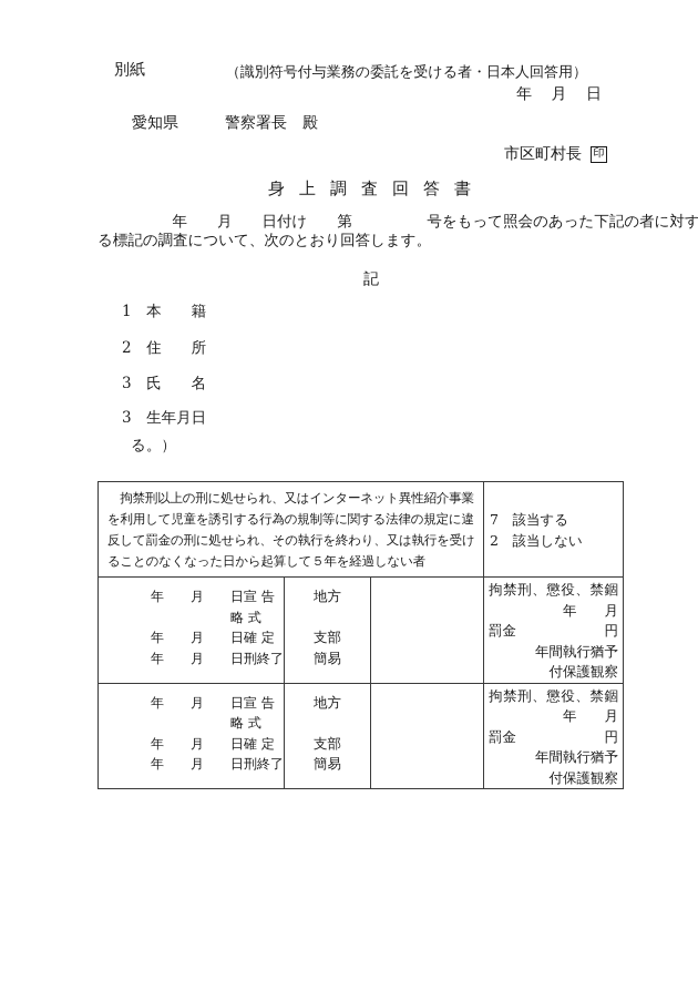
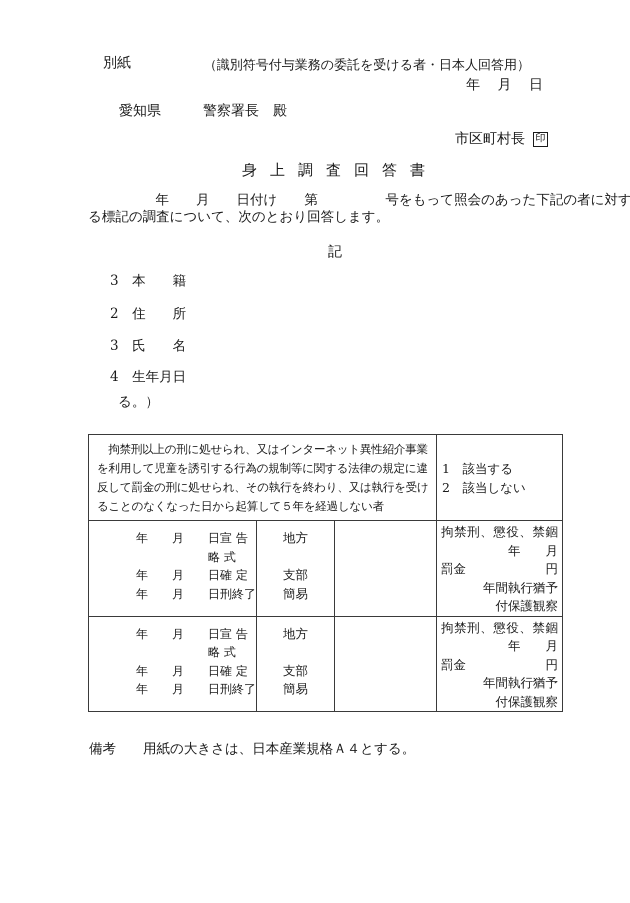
  別紙
  （識別符号付与業務の委託を受ける者・日本人回答用）
  年 月 日
  愛知県 警察署長 殿
  市区町村長
  印
  身上調査回答書
  年 月 日付け 第 号をもって照会のあった下記の者に対す
  る標記の調査について、次のとおり回答します。
  記
- 1 本 籍
+ 3 本 籍
  2 住 所
  3 氏 名
- 3 生年月日
+ 4 生年月日
  る。）
- 拘禁刑以上の刑に処せられ、又はインターネット異性紹介事業 を利用して児童を誘引する行為の規制等に関する法律の規定に違 反して罰金の刑に処せられ、その執行を終わり、又は執行を受け ることのなくなった日から起算して５年を経過しない者	7 該当する 2 該当しない
+ 拘禁刑以上の刑に処せられ、又はインターネット異性紹介事業 を利用して児童を誘引する行為の規制等に関する法律の規定に違 反して罰金の刑に処せられ、その執行を終わり、又は執行を受け ることのなくなった日から起算して５年を経過しない者	1 該当する 2 該当しない
  年 月 日宣 告 略 式 年 月 日確 定 年 月 日刑終了	地方 支部 簡易		拘禁刑、懲役、禁錮 年 月 罰金 円 年間執行猶予 付保護観察
  年 月 日宣 告 略 式 年 月 日確 定 年 月 日刑終了	地方 支部 簡易		拘禁刑、懲役、禁錮 年 月 罰金 円 年間執行猶予 付保護観察
+ 備考 用紙の大きさは、日本産業規格Ａ４とする。
